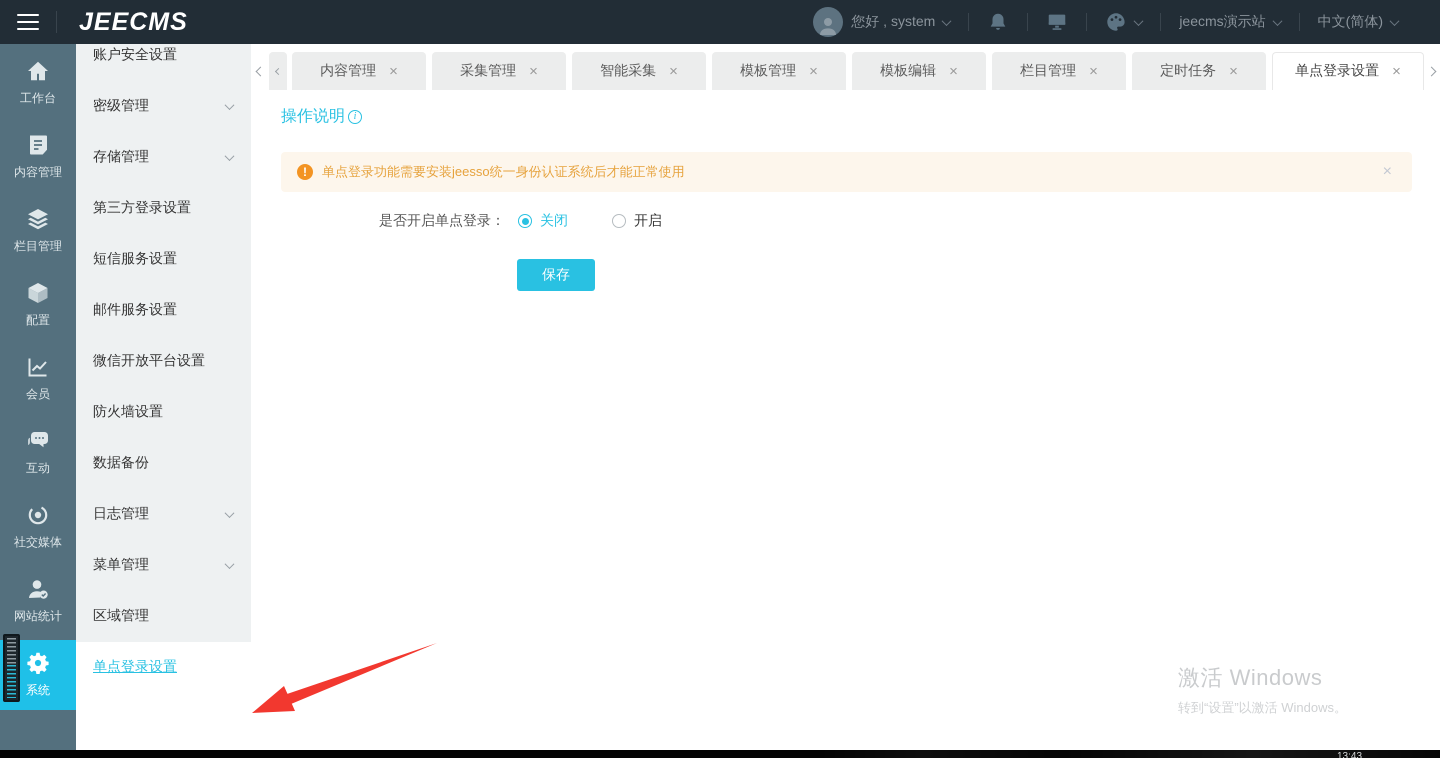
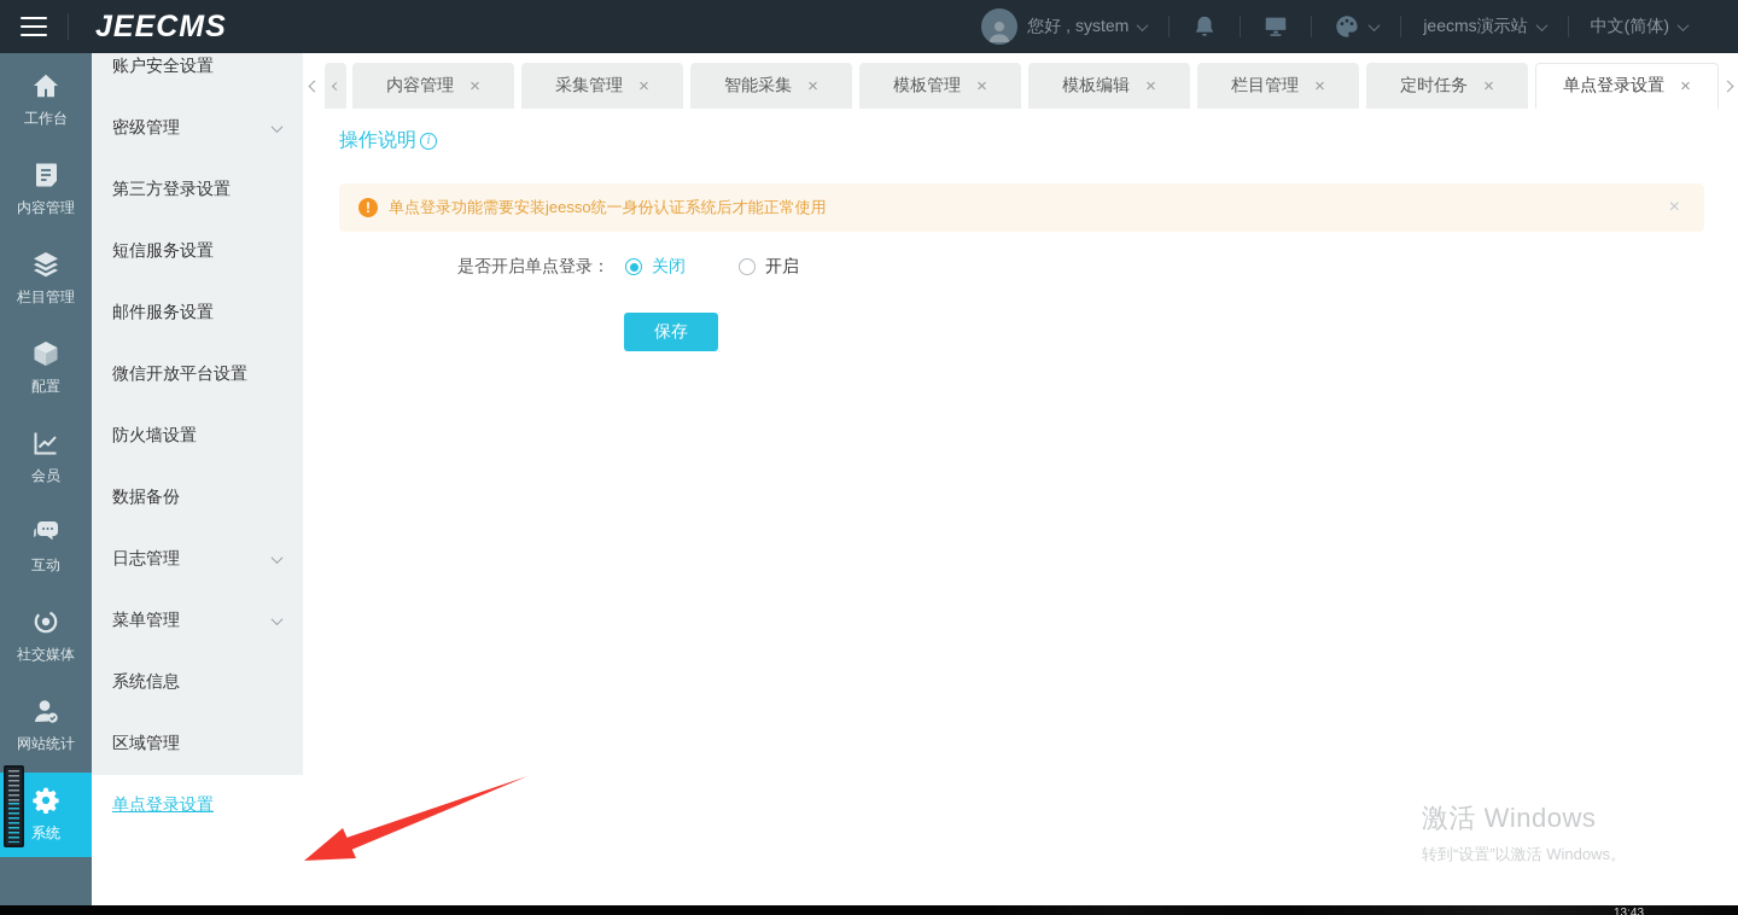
  JEECMS
  您好 , system
  jeecms演示站
  中文(简体)
  工作台
  内容管理
  栏目管理
  配置
  会员
  互动
  社交媒体
  网站统计
  系统
  账户安全设置
  密级管理
- 存储管理
  第三方登录设置
  短信服务设置
  邮件服务设置
  微信开放平台设置
  防火墙设置
  数据备份
  日志管理
  菜单管理
+ 系统信息
  区域管理
  单点登录设置
  内容管理
  采集管理
  智能采集
  模板管理
  模板编辑
  栏目管理
  定时任务
  单点登录设置
  操作说明
  单点登录功能需要安装jeesso统一身份认证系统后才能正常使用
  是否开启单点登录：
  关闭
  开启
  保存
  激活 Windows
  转到“设置”以激活 Windows。
  13:43
